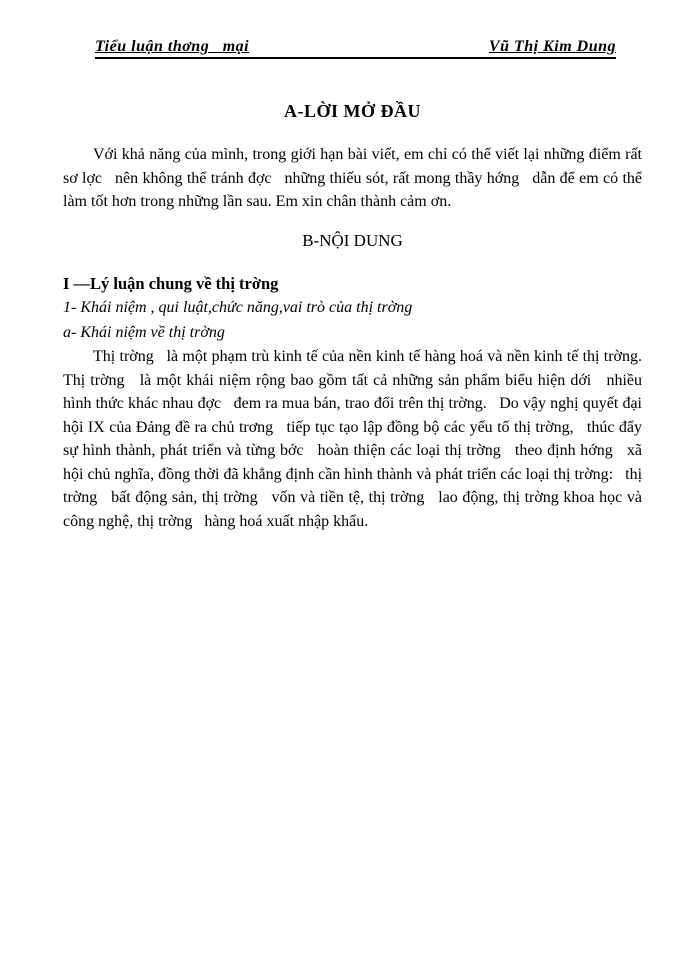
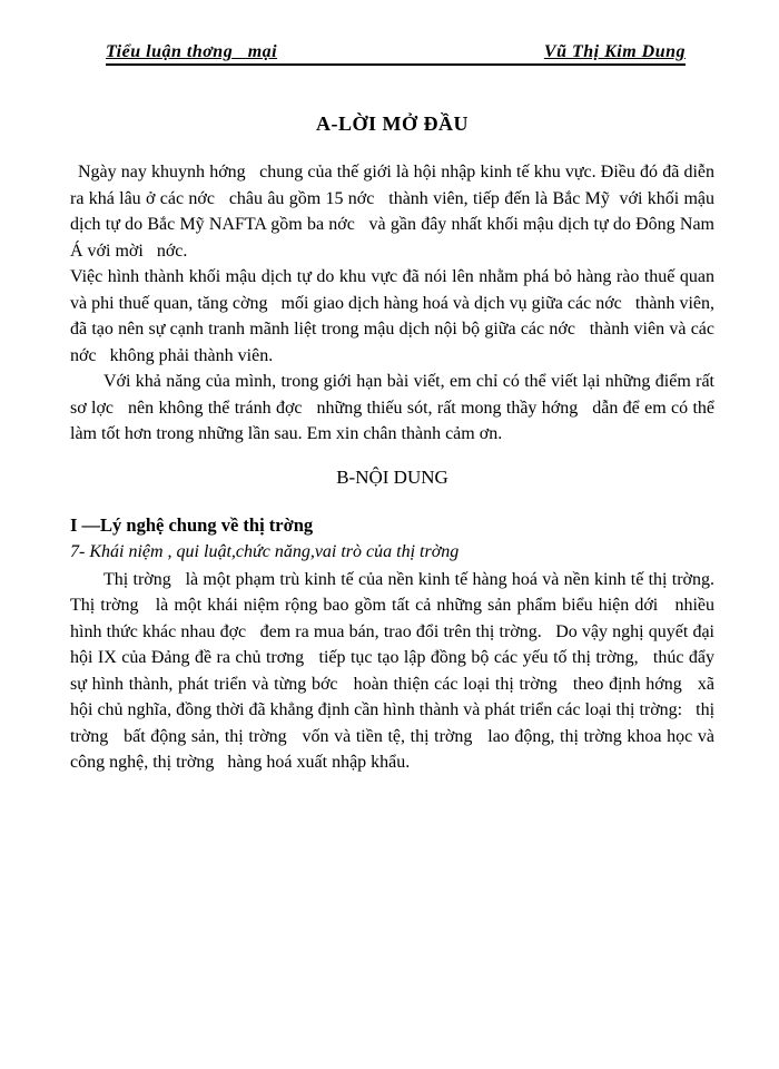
  Tiểu luận thơng mại
  Vũ Thị Kim Dung
  A-LỜI MỞ ĐẦU
+ Ngày nay khuynh hớng chung của thế giới là hội nhập kinh tế khu vực. Điều đó đã diễn ra khá lâu ở các nớc châu âu gồm 15 nớc thành viên, tiếp đến là Bắc Mỹ với khối mậu dịch tự do Bắc Mỹ NAFTA gồm ba nớc và gần đây nhất khối mậu dịch tự do Đông Nam Á với mời nớc.
+ Việc hình thành khối mậu dịch tự do khu vực đã nói lên nhằm phá bỏ hàng rào thuế quan và phi thuế quan, tăng cờng mối giao dịch hàng hoá và dịch vụ giữa các nớc thành viên, đã tạo nên sự cạnh tranh mãnh liệt trong mậu dịch nội bộ giữa các nớc thành viên và các nớc không phải thành viên.
  Với khả năng của mình, trong giới hạn bài viết, em chỉ có thể viết lại những điểm rất sơ lợc nên không thể tránh đợc những thiếu sót, rất mong thầy hớng dẫn để em có thể làm tốt hơn trong những lần sau. Em xin chân thành cảm ơn.
  B-NỘI DUNG
- I —Lý luận chung về thị trờng
+ I —Lý nghệ chung về thị trờng
- 1- Khái niệm , qui luật,chức năng,vai trò của thị trờng
+ 7- Khái niệm , qui luật,chức năng,vai trò của thị trờng
- a- Khái niệm về thị trờng
  Thị trờng là một phạm trù kinh tế của nền kinh tế hàng hoá và nền kinh tế thị trờng. Thị trờng là một khái niệm rộng bao gồm tất cả những sản phẩm biểu hiện dới nhiều hình thức khác nhau đợc đem ra mua bán, trao đổi trên thị trờng. Do vậy nghị quyết đại hội IX của Đảng đề ra chủ trơng tiếp tục tạo lập đồng bộ các yếu tố thị trờng, thúc đẩy sự hình thành, phát triển và từng bớc hoàn thiện các loại thị trờng theo định hớng xã hội chủ nghĩa, đồng thời đã khẳng định cần hình thành và phát triển các loại thị trờng: thị trờng bất động sản, thị trờng vốn và tiền tệ, thị trờng lao động, thị trờng khoa học và công nghệ, thị trờng hàng hoá xuất nhập khẩu.
